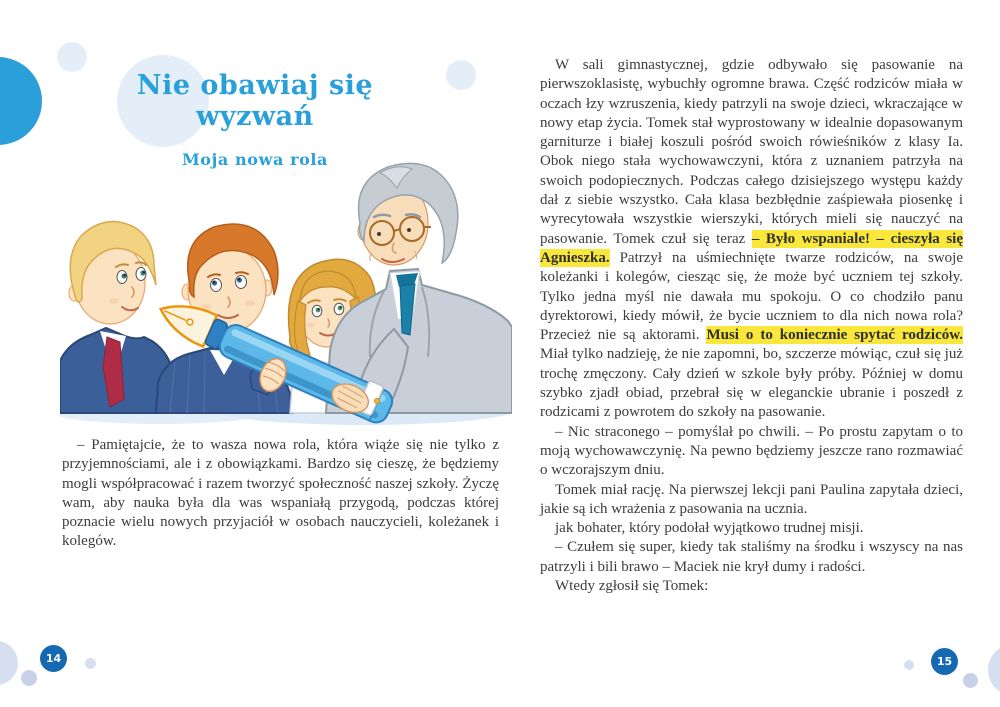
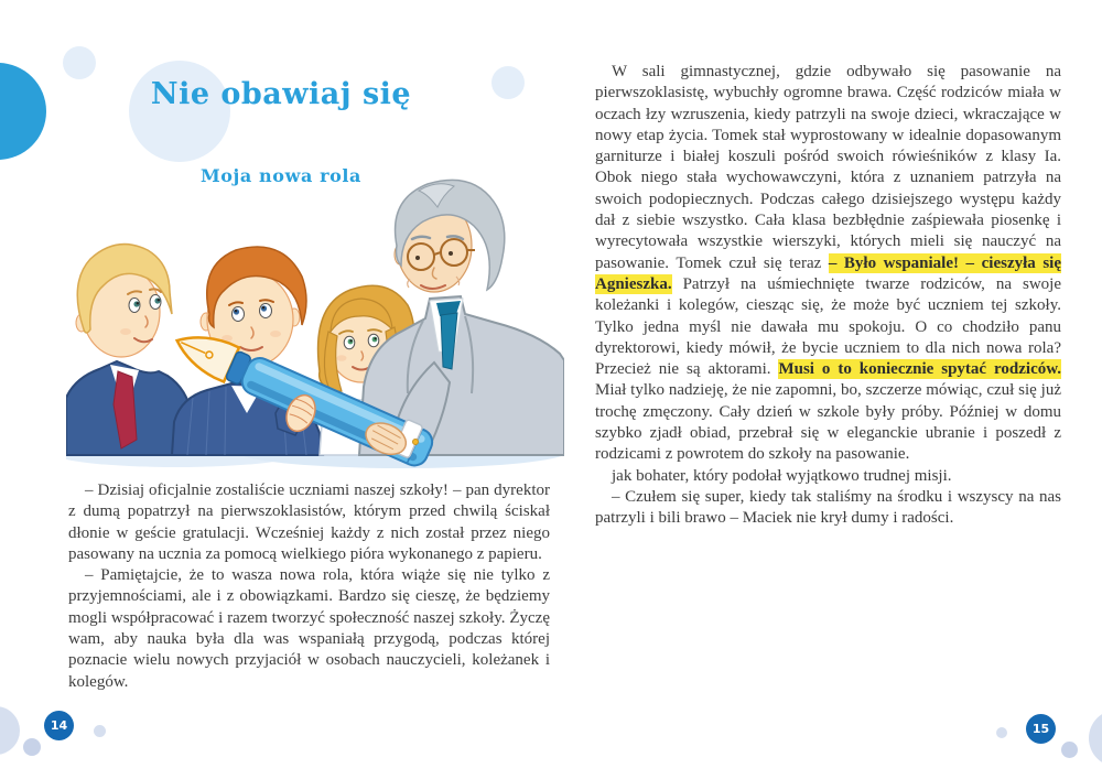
  Nie obawiaj się
- wyzwań
  Moja nowa rola
+ – Dzisiaj oficjalnie zostaliście uczniami naszej szkoły! – pan dyrektor z dumą popatrzył na pierwszoklasistów, którym przed chwilą ściskał dłonie w geście gratulacji. Wcześniej każdy z nich został przez niego pasowany na ucznia za pomocą wielkiego pióra wykonanego z papieru.
  – Pamiętajcie, że to wasza nowa rola, która wiąże się nie tylko z przyjemnościami, ale i z obowiązkami. Bardzo się cieszę, że będziemy mogli współpracować i razem tworzyć społeczność naszej szkoły. Życzę wam, aby nauka była dla was wspaniałą przygodą, podczas której poznacie wielu nowych przyjaciół w osobach nauczycieli, koleżanek i kolegów.
  W sali gimnastycznej, gdzie odbywało się pasowanie na pierwszoklasistę, wybuchły ogromne brawa. Część rodziców miała w oczach łzy wzruszenia, kiedy patrzyli na swoje dzieci, wkraczające w nowy etap życia. Tomek stał wyprostowany w idealnie dopasowanym garniturze i białej koszuli pośród swoich rówieśników z klasy Ia. Obok niego stała wychowawczyni, która z uznaniem patrzyła na swoich podopiecznych. Podczas całego dzisiejszego występu każdy dał z siebie wszystko. Cała klasa bezbłędnie zaśpiewała piosenkę i wyrecytowała wszystkie wierszyki, których mieli się nauczyć na pasowanie. Tomek czuł się teraz – Było wspaniale! – cieszyła się Agnieszka. Patrzył na uśmiechnięte twarze rodziców, na swoje koleżanki i kolegów, ciesząc się, że może być uczniem tej szkoły. Tylko jedna myśl nie dawała mu spokoju. O co chodziło panu dyrektorowi, kiedy mówił, że bycie uczniem to dla nich nowa rola? Przecież nie są aktorami. Musi o to koniecznie spytać rodziców. Miał tylko nadzieję, że nie zapomni, bo, szczerze mówiąc, czuł się już trochę zmęczony. Cały dzień w szkole były próby. Później w domu szybko zjadł obiad, przebrał się w eleganckie ubranie i poszedł z rodzicami z powrotem do szkoły na pasowanie.
- – Nic straconego – pomyślał po chwili. – Po prostu zapytam o to moją wychowawczynię. Na pewno będziemy jeszcze rano rozmawiać o wczorajszym dniu.
- Tomek miał rację. Na pierwszej lekcji pani Paulina zapytała dzieci, jakie są ich wrażenia z pasowania na ucznia.
  jak bohater, który podołał wyjątkowo trudnej misji.
  – Czułem się super, kiedy tak staliśmy na środku i wszyscy na nas patrzyli i bili brawo – Maciek nie krył dumy i radości.
- Wtedy zgłosił się Tomek:
  14
  15
